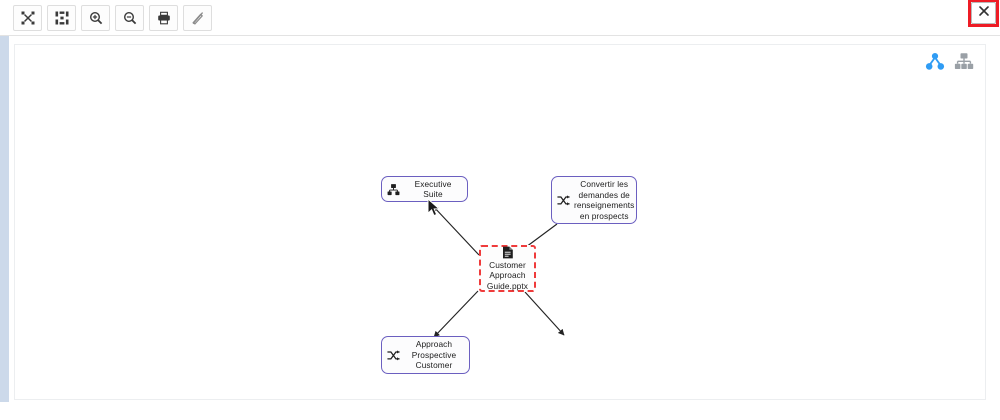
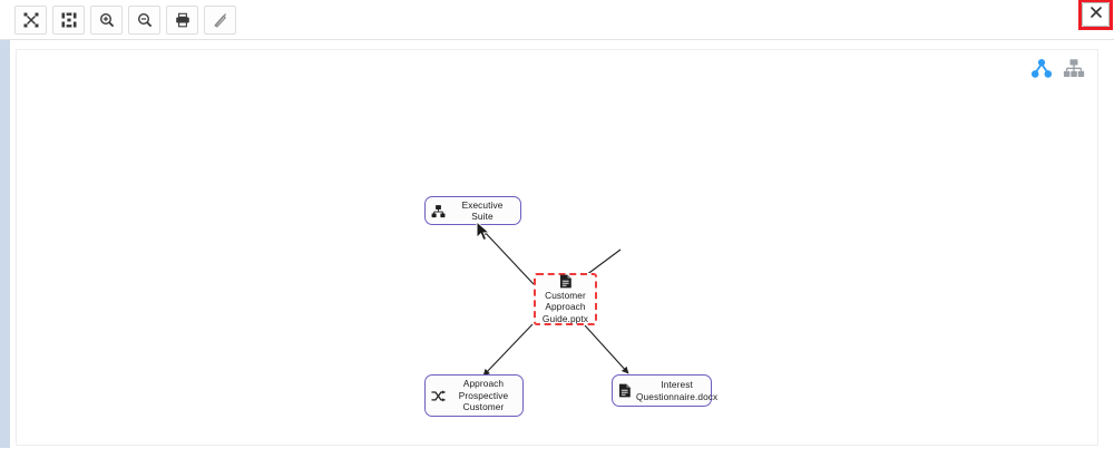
  Executive Suite
- Convertir les demandes de renseignements en prospects
  Customer Approach Guide.pptx
  Approach Prospective Customer
+ Interest Questionnaire.docx
